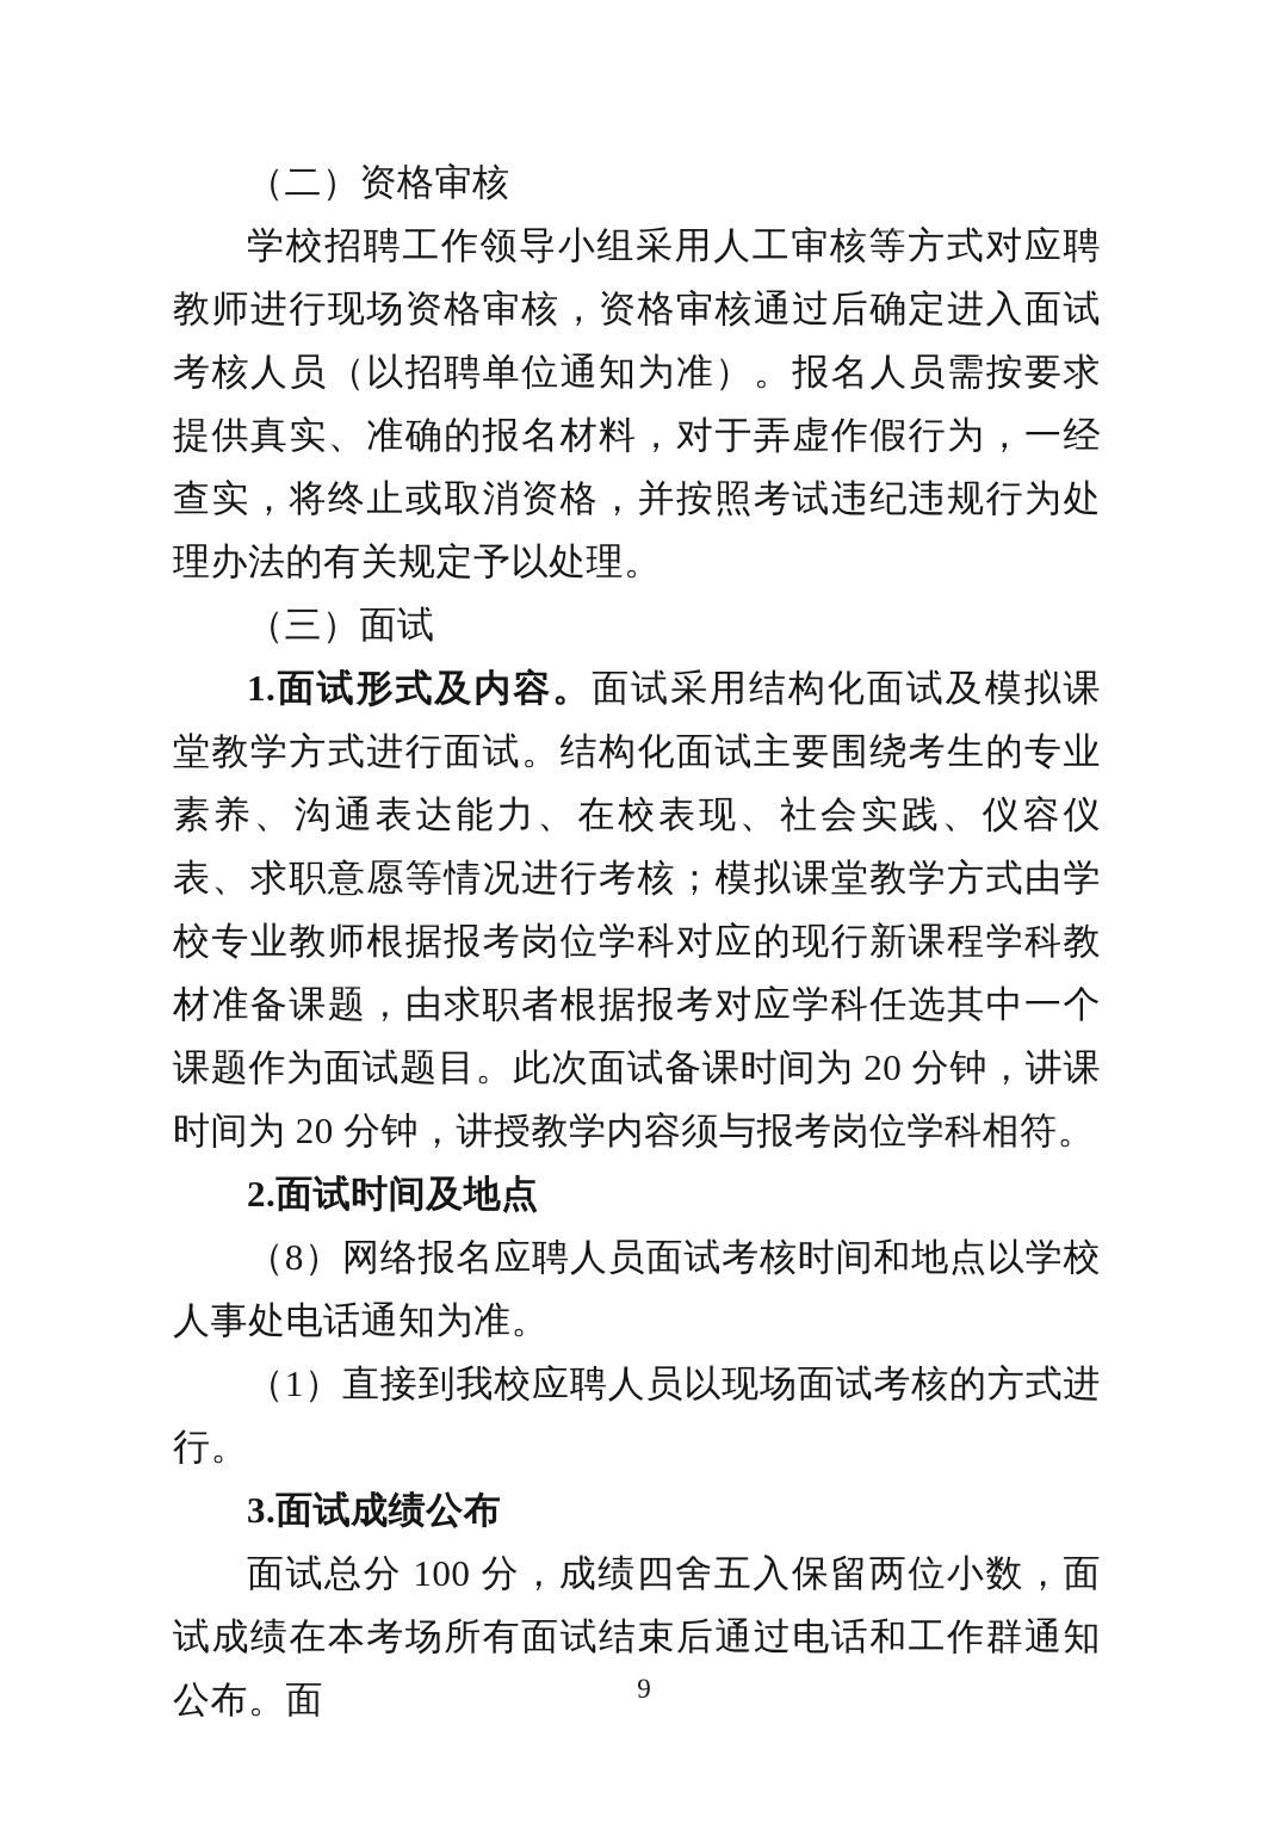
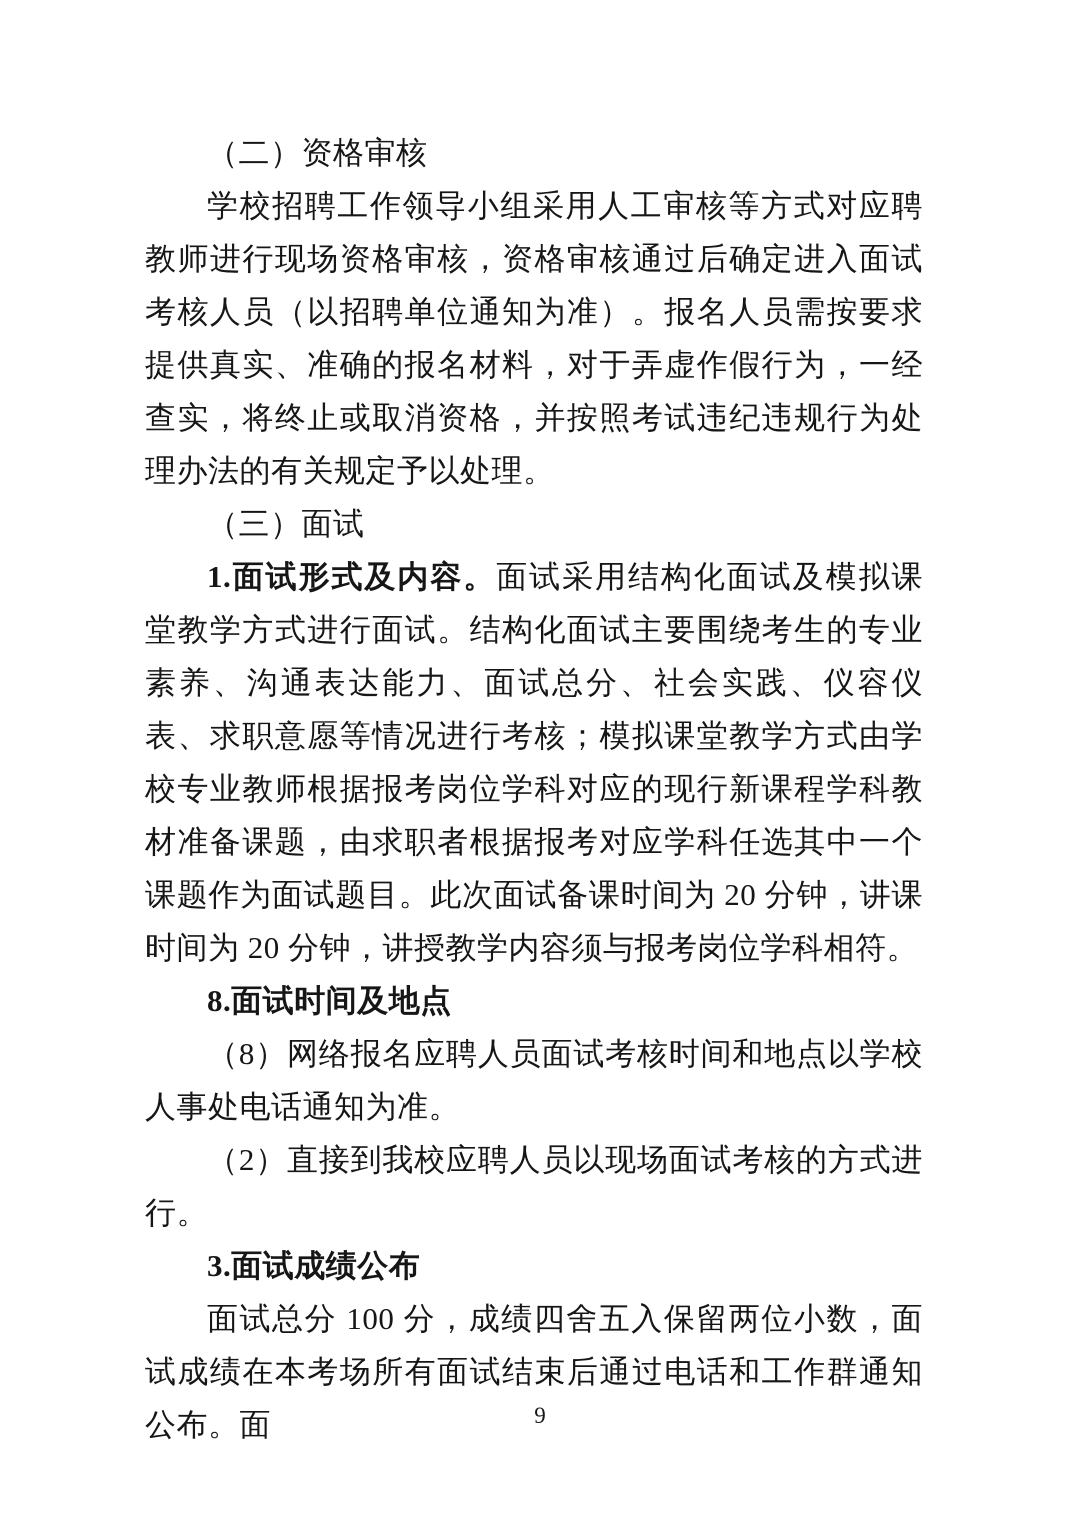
  （二）资格审核
  学校招聘工作领导小组采用人工审核等方式对应聘教师进行现场资格审核，资格审核通过后确定进入面试考核人员（以招聘单位通知为准）。报名人员需按要求提供真实、准确的报名材料，对于弄虚作假行为，一经查实，将终止或取消资格，并按照考试违纪违规行为处理办法的有关规定予以处理。
  （三）面试
- 1.面试形式及内容。面试采用结构化面试及模拟课堂教学方式进行面试。结构化面试主要围绕考生的专业素养、沟通表达能力、在校表现、社会实践、仪容仪表、求职意愿等情况进行考核；模拟课堂教学方式由学校专业教师根据报考岗位学科对应的现行新课程学科教材准备课题，由求职者根据报考对应学科任选其中一个课题作为面试题目。此次面试备课时间为 20 分钟，讲课时间为 20 分钟，讲授教学内容须与报考岗位学科相符。
+ 1.面试形式及内容。面试采用结构化面试及模拟课堂教学方式进行面试。结构化面试主要围绕考生的专业素养、沟通表达能力、面试总分、社会实践、仪容仪表、求职意愿等情况进行考核；模拟课堂教学方式由学校专业教师根据报考岗位学科对应的现行新课程学科教材准备课题，由求职者根据报考对应学科任选其中一个课题作为面试题目。此次面试备课时间为 20 分钟，讲课时间为 20 分钟，讲授教学内容须与报考岗位学科相符。
- 2.面试时间及地点
+ 8.面试时间及地点
  （8）网络报名应聘人员面试考核时间和地点以学校人事处电话通知为准。
- （1）直接到我校应聘人员以现场面试考核的方式进行。
+ （2）直接到我校应聘人员以现场面试考核的方式进行。
  3.面试成绩公布
  面试总分 100 分，成绩四舍五入保留两位小数，面试成绩在本考场所有面试结束后通过电话和工作群通知公布。面
  9
